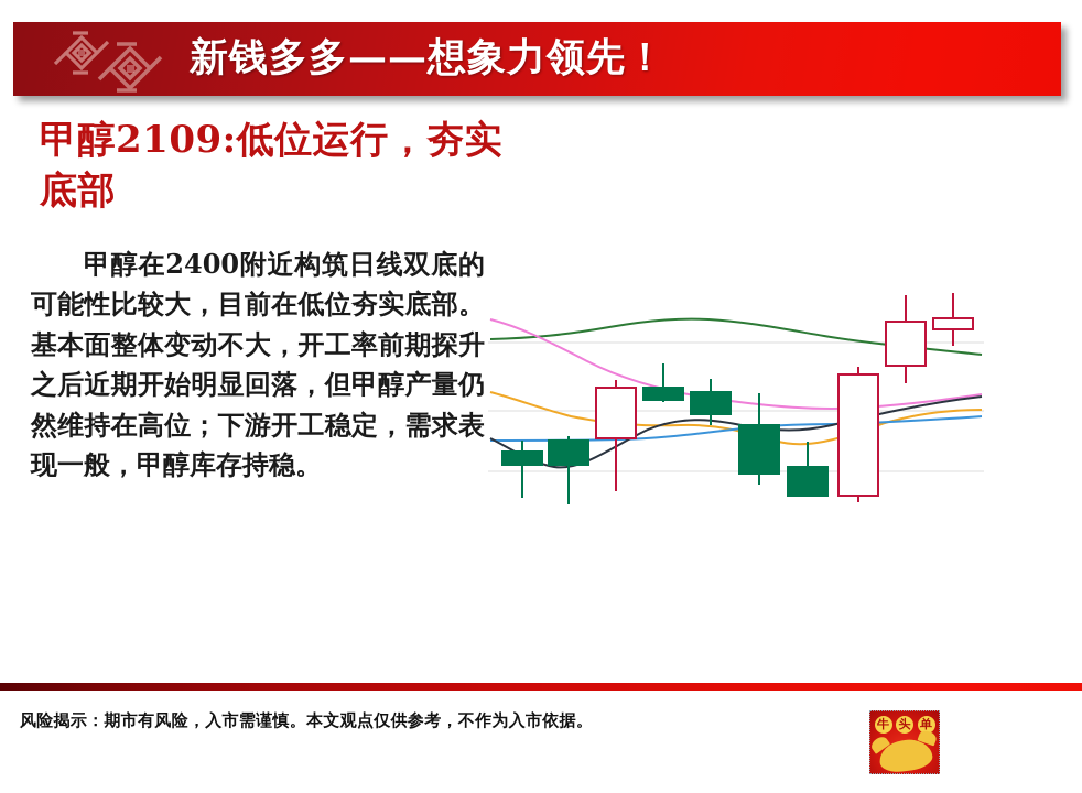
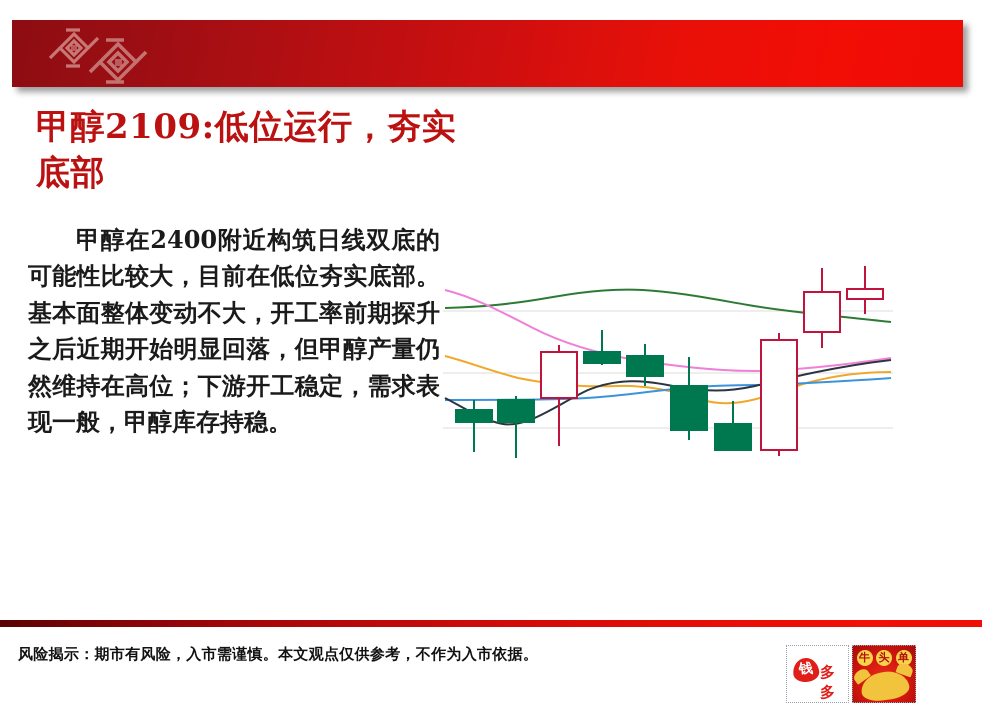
- 新钱多多——想象力领先！
  甲醇2109:低位运行，夯实底部
  甲醇在2400附近构筑日线双底的可能性比较大，目前在低位夯实底部。基本面整体变动不大，开工率前期探升之后近期开始明显回落，但甲醇产量仍然维持在高位；下游开工稳定，需求表现一般，甲醇库存持稳。
  风险揭示：期市有风险，入市需谨慎。本文观点仅供参考，不作为入市依据。
+ 多多
  牛
  头
  单
